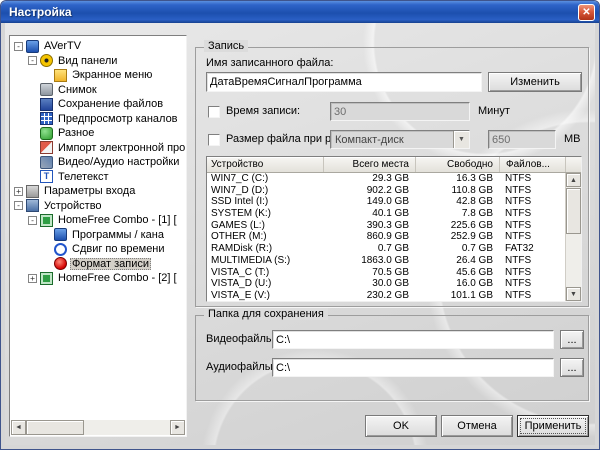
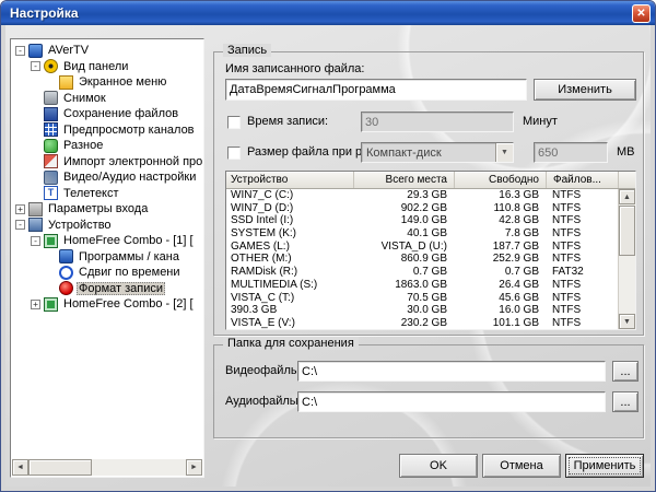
  Настройка
  ✕
  -
  AVerTV
  -
  Вид панели
  Экранное меню
  Снимок
  Сохранение файлов
  Предпросмотр каналов
  Разное
  Импорт электронной про
  Видео/Аудио настройки
  Телетекст
  +
  Параметры входа
  -
  Устройство
  -
  HomeFree Combo - [1] [
  Программы / кана
  Сдвиг по времени
  Формат записи
  +
  HomeFree Combo - [2] [
  Запись
  Имя записанного файла:
  ДатаВремяСигналПрограмма
  Изменить
  Время записи:
  30
  Минут
  Компакт-диск
  650
  MB
  Устройство
  Всего места
  Свободно
  Файлов...
  WIN7_C (C:)
  29.3 GB
  16.3 GB
  NTFS
  WIN7_D (D:)
  902.2 GB
  110.8 GB
  NTFS
  SSD Intel (I:)
  149.0 GB
  42.8 GB
  NTFS
  SYSTEM (K:)
  40.1 GB
  7.8 GB
  NTFS
  GAMES (L:)
- 390.3 GB
+ VISTA_D (U:)
- 225.6 GB
+ 187.7 GB
  NTFS
  OTHER (M:)
  860.9 GB
  252.9 GB
  NTFS
  RAMDisk (R:)
  0.7 GB
  0.7 GB
  FAT32
  MULTIMEDIA (S:)
  1863.0 GB
  26.4 GB
  NTFS
  VISTA_C (T:)
  70.5 GB
  45.6 GB
  NTFS
- VISTA_D (U:)
+ 390.3 GB
  30.0 GB
  16.0 GB
  NTFS
  VISTA_E (V:)
  230.2 GB
  101.1 GB
  NTFS
  Папка для сохранения
  Видеофайлы
  C:\
  ...
  Аудиофайлы
  C:\
  ...
  OK
  Отмена
  Применить
